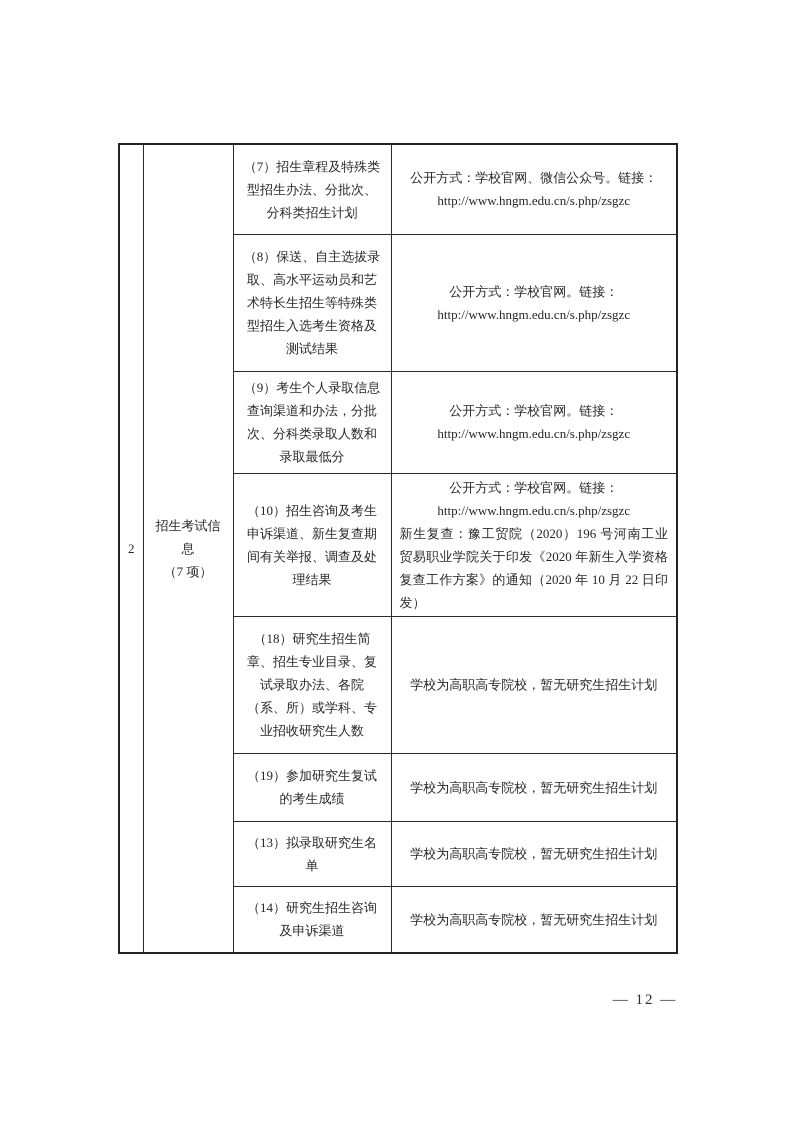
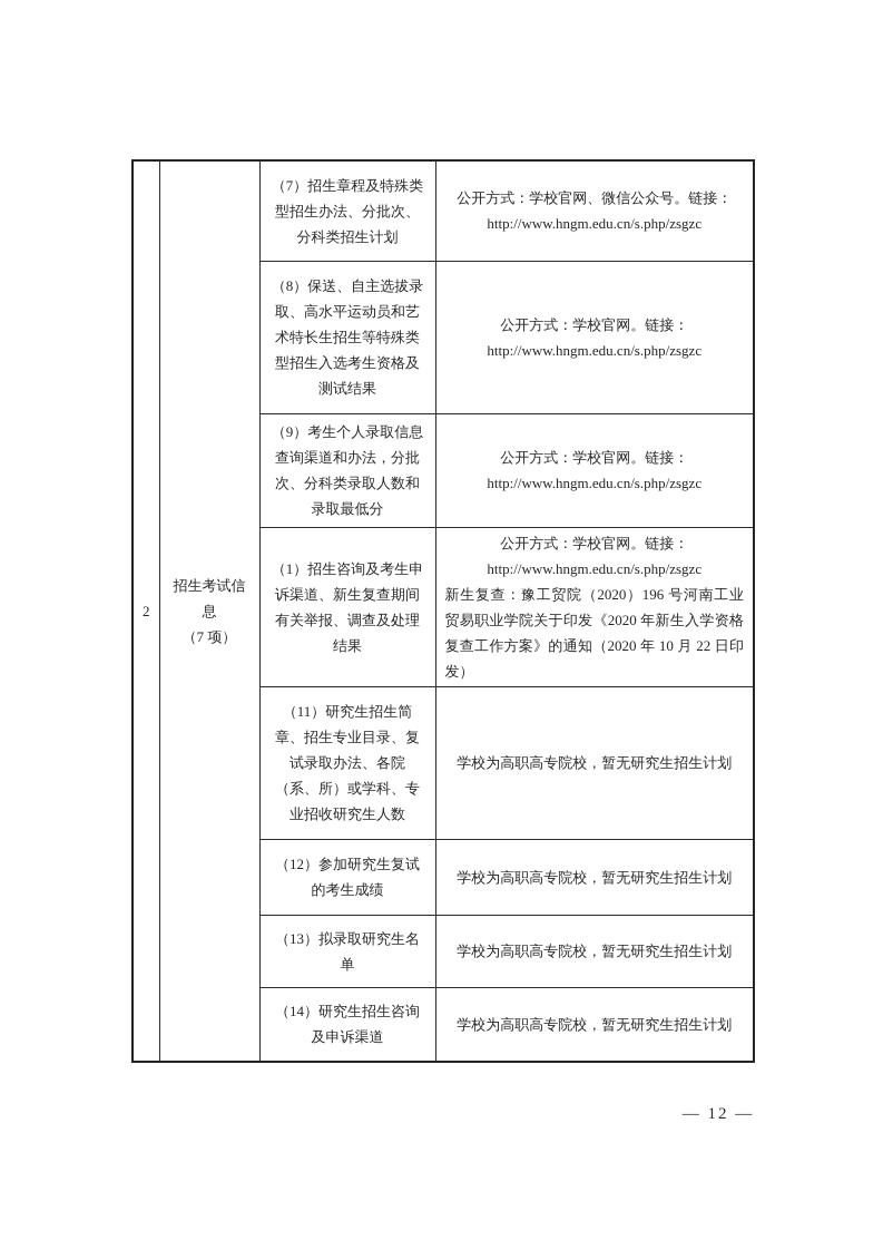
  2	招生考试信息 （7 项）	（7）招生章程及特殊类型招生办法、分批次、分科类招生计划	公开方式：学校官网、微信公众号。链接： http://www.hngm.edu.cn/s.php/zsgzc
  （8）保送、自主选拔录取、高水平运动员和艺术特长生招生等特殊类型招生入选考生资格及测试结果	公开方式：学校官网。链接： http://www.hngm.edu.cn/s.php/zsgzc
  （9）考生个人录取信息查询渠道和办法，分批次、分科类录取人数和录取最低分	公开方式：学校官网。链接： http://www.hngm.edu.cn/s.php/zsgzc
- （10）招生咨询及考生申诉渠道、新生复查期间有关举报、调查及处理结果	公开方式：学校官网。链接： http://www.hngm.edu.cn/s.php/zsgzc 新生复查：豫工贸院（2020）196 号河南工业贸易职业学院关于印发《2020 年新生入学资格复查工作方案》的通知（2020 年 10 月 22 日印发）
+ （1）招生咨询及考生申诉渠道、新生复查期间有关举报、调查及处理结果	公开方式：学校官网。链接： http://www.hngm.edu.cn/s.php/zsgzc 新生复查：豫工贸院（2020）196 号河南工业贸易职业学院关于印发《2020 年新生入学资格复查工作方案》的通知（2020 年 10 月 22 日印发）
- （18）研究生招生简章、招生专业目录、复试录取办法、各院（系、所）或学科、专业招收研究生人数	学校为高职高专院校，暂无研究生招生计划
+ （11）研究生招生简章、招生专业目录、复试录取办法、各院（系、所）或学科、专业招收研究生人数	学校为高职高专院校，暂无研究生招生计划
- （19）参加研究生复试的考生成绩	学校为高职高专院校，暂无研究生招生计划
+ （12）参加研究生复试的考生成绩	学校为高职高专院校，暂无研究生招生计划
  （13）拟录取研究生名单	学校为高职高专院校，暂无研究生招生计划
  （14）研究生招生咨询及申诉渠道	学校为高职高专院校，暂无研究生招生计划
  — 12 —
